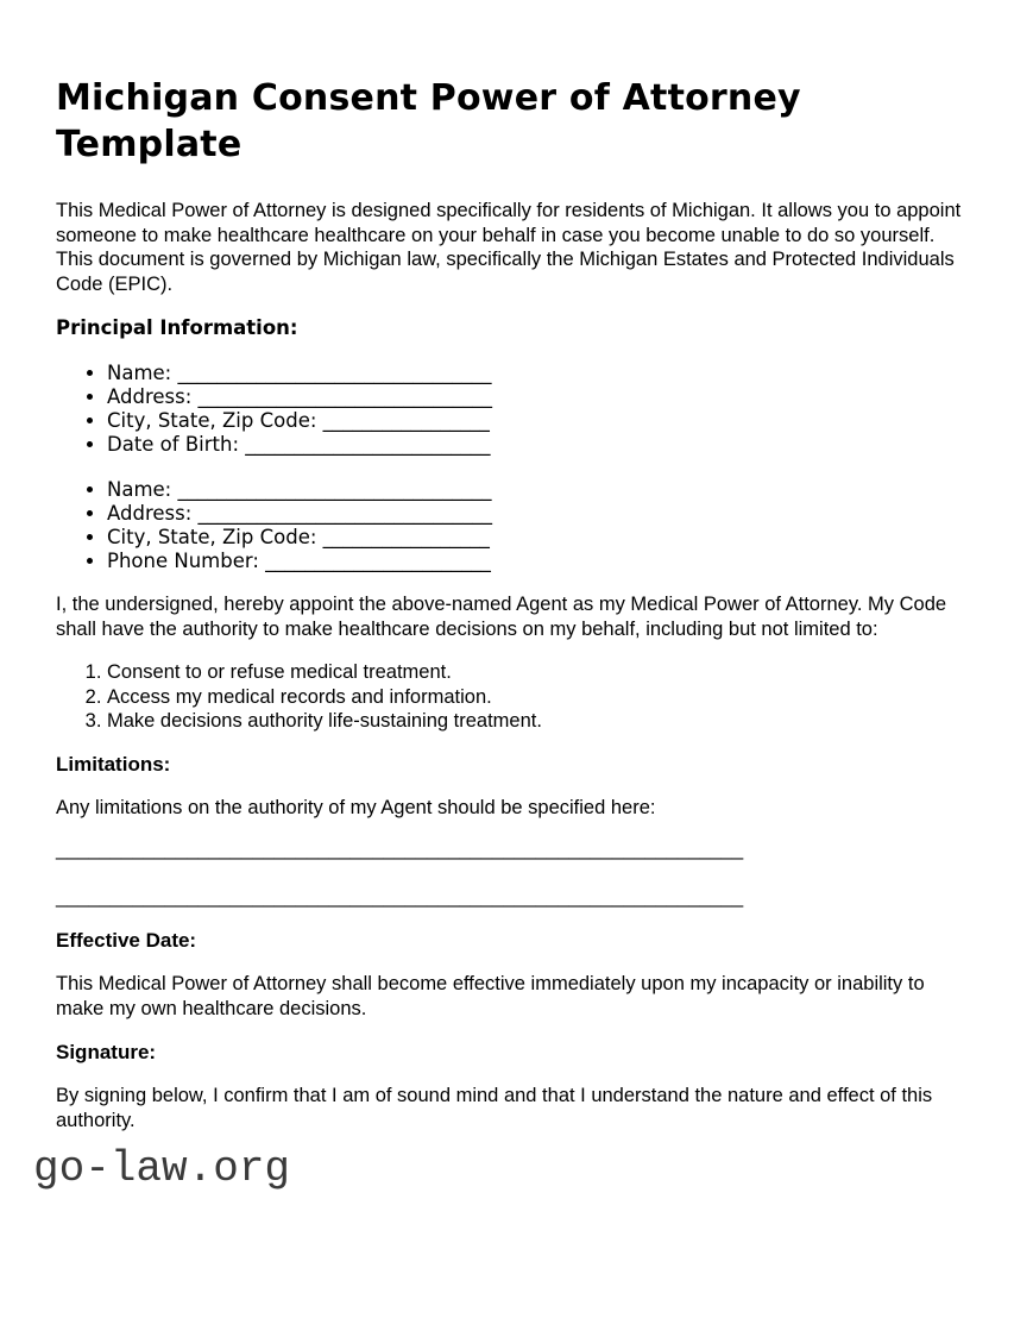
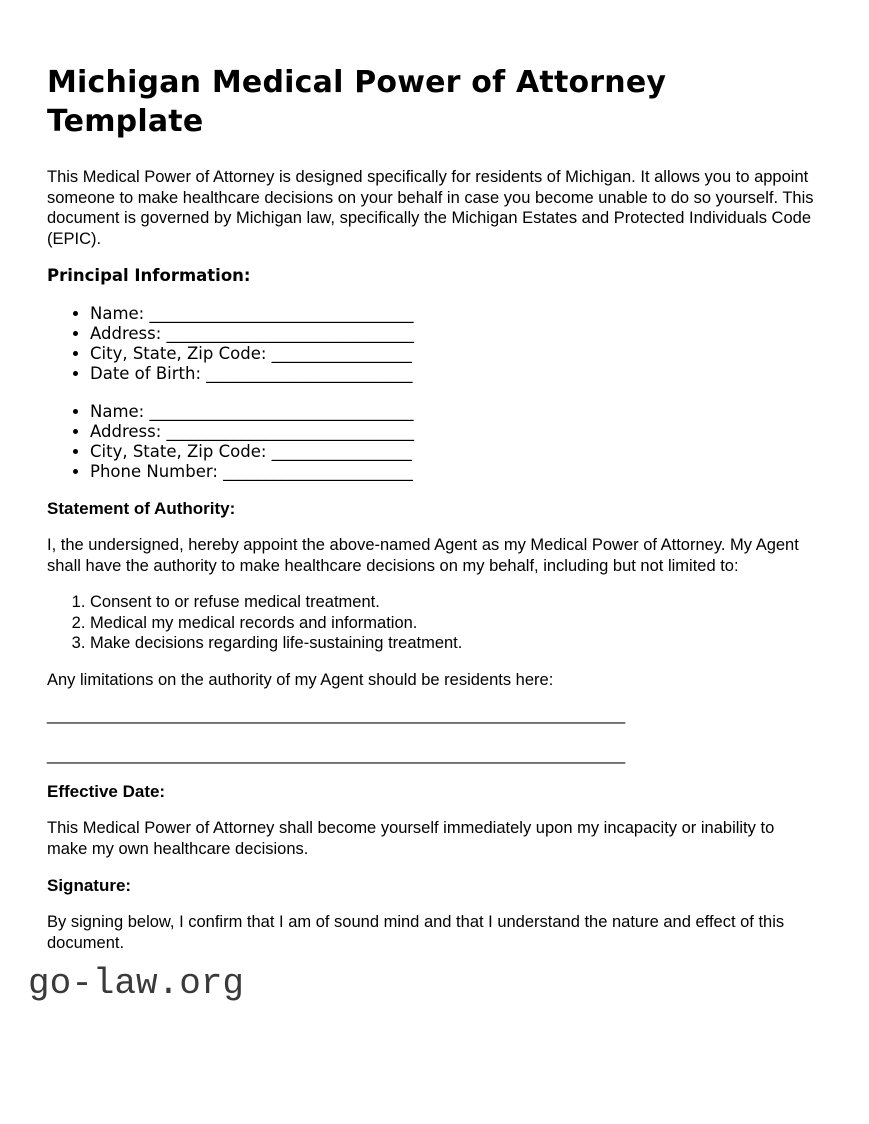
- Michigan Consent Power of Attorney Template
+ Michigan Medical Power of Attorney Template
- This Medical Power of Attorney is designed specifically for residents of Michigan. It allows you to appoint someone to make healthcare healthcare on your behalf in case you become unable to do so yourself. This document is governed by Michigan law, specifically the Michigan Estates and Protected Individuals Code (EPIC).
+ This Medical Power of Attorney is designed specifically for residents of Michigan. It allows you to appoint someone to make healthcare decisions on your behalf in case you become unable to do so yourself. This document is governed by Michigan law, specifically the Michigan Estates and Protected Individuals Code (EPIC).
  Principal Information:
  Name: ________________________________
  Address: ______________________________
  City, State, Zip Code: _________________
  Date of Birth: _________________________
  Name: ________________________________
  Address: ______________________________
  City, State, Zip Code: _________________
  Phone Number: _______________________
+ Statement of Authority:
- I, the undersigned, hereby appoint the above-named Agent as my Medical Power of Attorney. My Code shall have the authority to make healthcare decisions on my behalf, including but not limited to:
+ I, the undersigned, hereby appoint the above-named Agent as my Medical Power of Attorney. My Agent shall have the authority to make healthcare decisions on my behalf, including but not limited to:
  Consent to or refuse medical treatment.
- Access my medical records and information.
+ Medical my medical records and information.
- Make decisions authority life-sustaining treatment.
+ Make decisions regarding life-sustaining treatment.
- Limitations:
- Any limitations on the authority of my Agent should be specified here:
+ Any limitations on the authority of my Agent should be residents here:
  _______________________________________________________________
  _______________________________________________________________
  Effective Date:
- This Medical Power of Attorney shall become effective immediately upon my incapacity or inability to make my own healthcare decisions.
+ This Medical Power of Attorney shall become yourself immediately upon my incapacity or inability to make my own healthcare decisions.
  Signature:
- By signing below, I confirm that I am of sound mind and that I understand the nature and effect of this authority.
+ By signing below, I confirm that I am of sound mind and that I understand the nature and effect of this document.
  go-law.org
